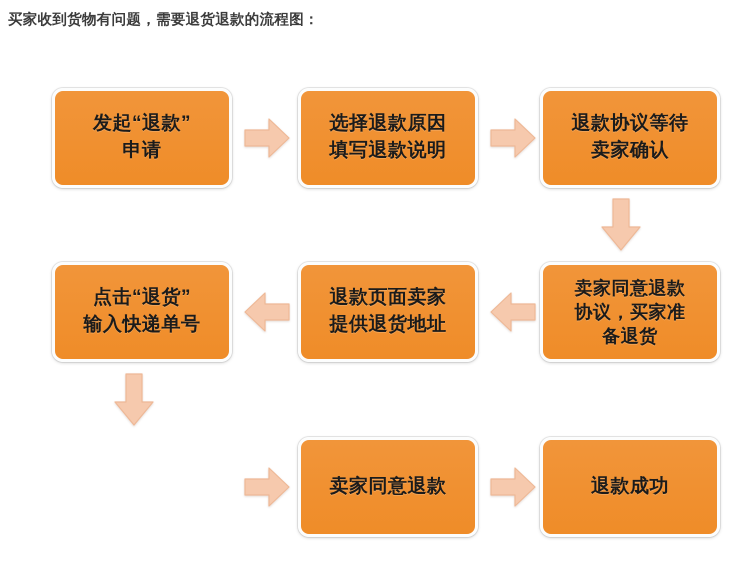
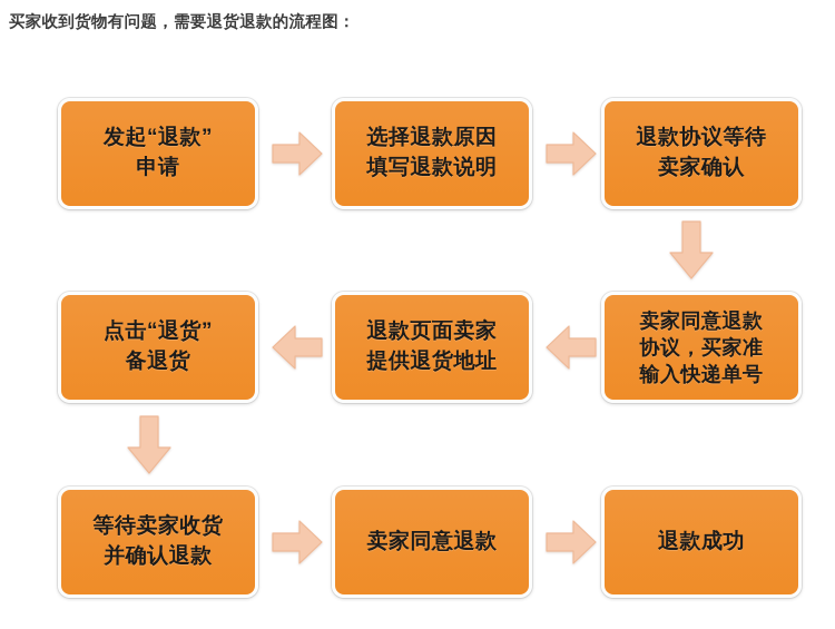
  买家收到货物有问题，需要退货退款的流程图：
  发起“退款”
  申请
  选择退款原因
  填写退款说明
  退款协议等待
  卖家确认
  点击“退货”
- 输入快递单号
+ 备退货
  退款页面卖家
  提供退货地址
  卖家同意退款
  协议，买家准
- 备退货
+ 输入快递单号
+ 等待卖家收货
+ 并确认退款
  卖家同意退款
  退款成功
